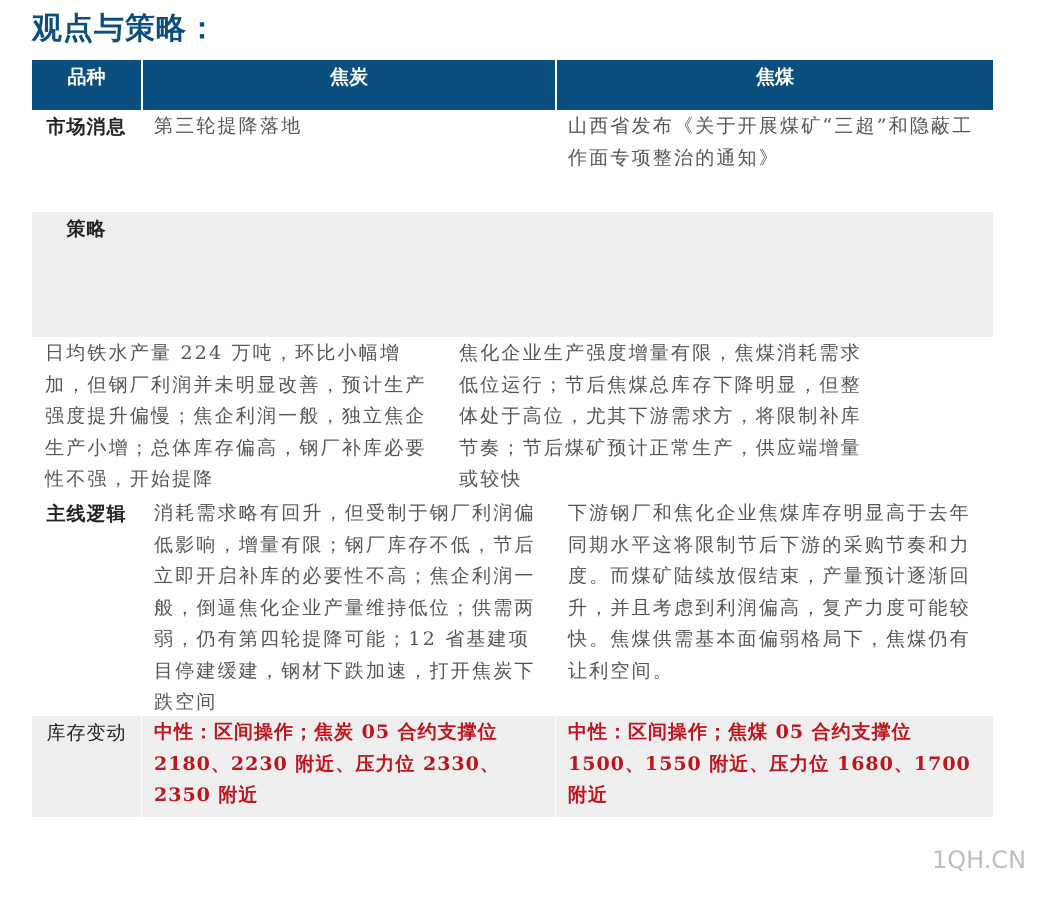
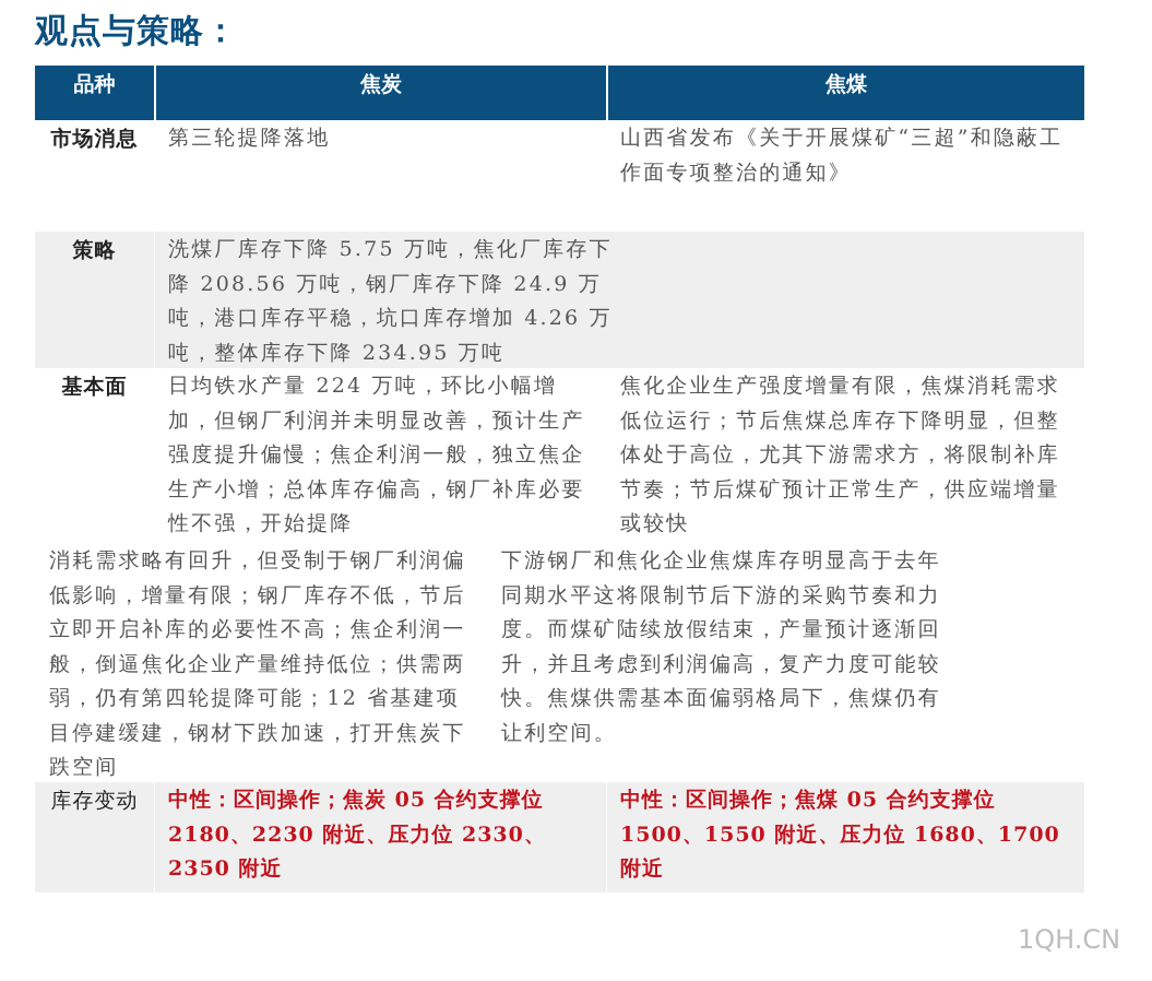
  观点与策略：
  品种
  焦炭
  焦煤
  市场消息
  第三轮提降落地
  山西省发布《关于开展煤矿“三超”和隐蔽工作面专项整治的通知》
  策略
+ 洗煤厂库存下降 5.75 万吨，焦化厂库存下降 208.56 万吨，钢厂库存下降 24.9 万吨，港口库存平稳，坑口库存增加 4.26 万吨，整体库存下降 234.95 万吨
+ 基本面
  日均铁水产量 224 万吨，环比小幅增加，但钢厂利润并未明显改善，预计生产强度提升偏慢；焦企利润一般，独立焦企生产小增；总体库存偏高，钢厂补库必要性不强，开始提降
  焦化企业生产强度增量有限，焦煤消耗需求低位运行；节后焦煤总库存下降明显，但整体处于高位，尤其下游需求方，将限制补库节奏；节后煤矿预计正常生产，供应端增量或较快
- 主线逻辑
  消耗需求略有回升，但受制于钢厂利润偏低影响，增量有限；钢厂库存不低，节后立即开启补库的必要性不高；焦企利润一般，倒逼焦化企业产量维持低位；供需两弱，仍有第四轮提降可能；12 省基建项目停建缓建，钢材下跌加速，打开焦炭下跌空间
  下游钢厂和焦化企业焦煤库存明显高于去年同期水平这将限制节后下游的采购节奏和力度。而煤矿陆续放假结束，产量预计逐渐回升，并且考虑到利润偏高，复产力度可能较快。焦煤供需基本面偏弱格局下，焦煤仍有让利空间。
  库存变动
  中性：区间操作；焦炭 05 合约支撑位 2180、2230 附近、压力位 2330、2350 附近
  中性：区间操作；焦煤 05 合约支撑位 1500、1550 附近、压力位 1680、1700 附近
  1QH.CN
